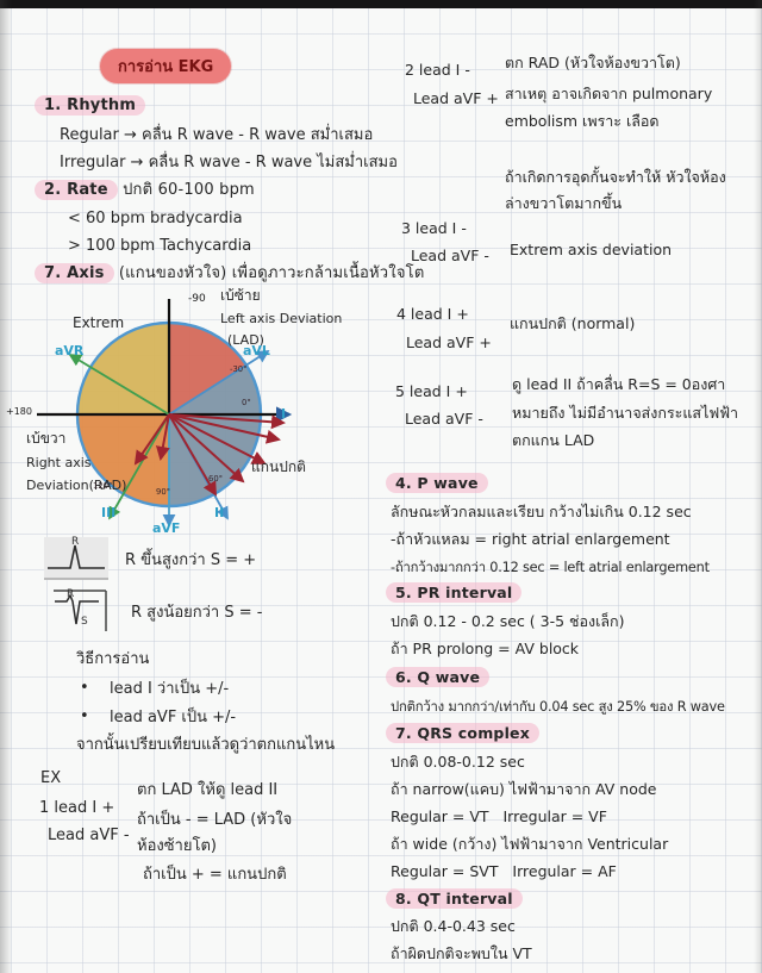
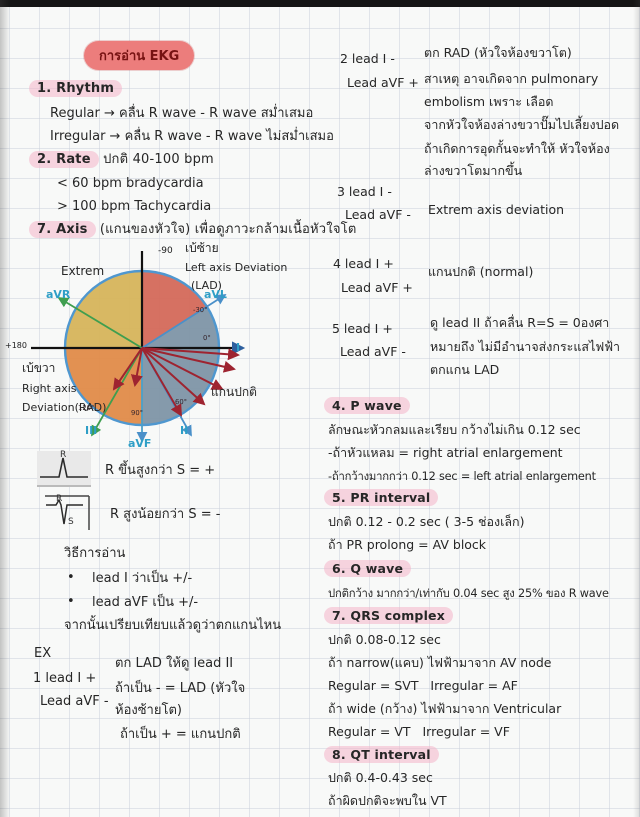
  การอ่าน EKG
  1. Rhythm
  Regular → คลื่น R wave - R wave สม่ำเสมอ
  Irregular → คลื่น R wave - R wave ไม่สม่ำเสมอ
- 2. Rate ปกติ 60-100 bpm
+ 2. Rate ปกติ 40-100 bpm
  < 60 bpm bradycardia
  > 100 bpm Tachycardia
  7. Axis (แกนของหัวใจ) เพื่อดูภาวะกล้ามเนื้อหัวใจโต
  -90
  เบ้ซ้าย
  Left axis Deviation
  (LAD)
  Extrem
  aVR
  aVL
  +180
  I
  เบ้ขวา
  Right axis
  Deviation(RAD)
  แกนปกติ
  III
  aVF
  II
  -30°
  0°
  60°
  90°
  120°
  R
  R ขึ้นสูงกว่า S = +
  R
  S
  R สูงน้อยกว่า S = -
  วิธีการอ่าน
  •
  lead I ว่าเป็น +/-
  •
  lead aVF เป็น +/-
  จากนั้นเปรียบเทียบแล้วดูว่าตกแกนไหน
  EX
  1 lead I +
  Lead aVF -
  ตก LAD ให้ดู lead II
  ถ้าเป็น - = LAD (หัวใจ
  ห้องซ้ายโต)
  ถ้าเป็น + = แกนปกติ
  2 lead I -
  Lead aVF +
  ตก RAD (หัวใจห้องขวาโต)
  สาเหตุ อาจเกิดจาก pulmonary
  embolism เพราะ เลือด
+ จากหัวใจห้องล่างขวาปั๊มไปเลี้ยงปอด
  ถ้าเกิดการอุดกั้นจะทำให้ หัวใจห้อง
  ล่างขวาโตมากขึ้น
  3 lead I -
  Lead aVF -
  Extrem axis deviation
  4 lead I +
  Lead aVF +
  แกนปกติ (normal)
  5 lead I +
  Lead aVF -
  ดู lead II ถ้าคลื่น R=S = 0องศา
  หมายถึง ไม่มีอำนาจส่งกระแสไฟฟ้า
  ตกแกน LAD
  4. P wave
  ลักษณะหัวกลมและเรียบ กว้างไม่เกิน 0.12 sec
  -ถ้าหัวแหลม = right atrial enlargement
  -ถ้ากว้างมากกว่า 0.12 sec = left atrial enlargement
  5. PR interval
  ปกติ 0.12 - 0.2 sec ( 3-5 ช่องเล็ก)
  ถ้า PR prolong = AV block
  6. Q wave
  ปกติกว้าง มากกว่า/เท่ากับ 0.04 sec สูง 25% ของ R wave
  7. QRS complex
  ปกติ 0.08-0.12 sec
  ถ้า narrow(แคบ) ไฟฟ้ามาจาก AV node
- Regular = VT Irregular = VF
+ Regular = SVT Irregular = AF
  ถ้า wide (กว้าง) ไฟฟ้ามาจาก Ventricular
- Regular = SVT Irregular = AF
+ Regular = VT Irregular = VF
  8. QT interval
  ปกติ 0.4-0.43 sec
  ถ้าผิดปกติจะพบใน VT
